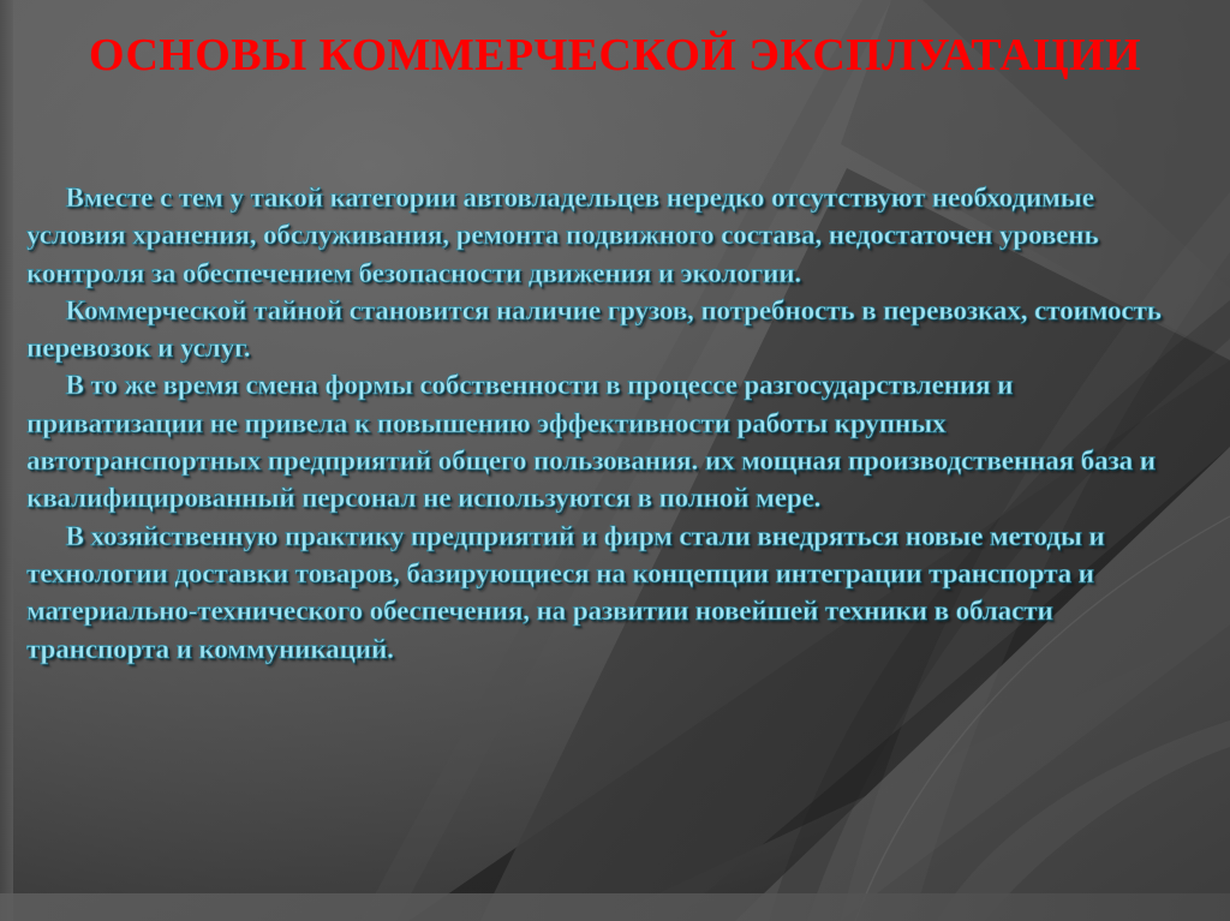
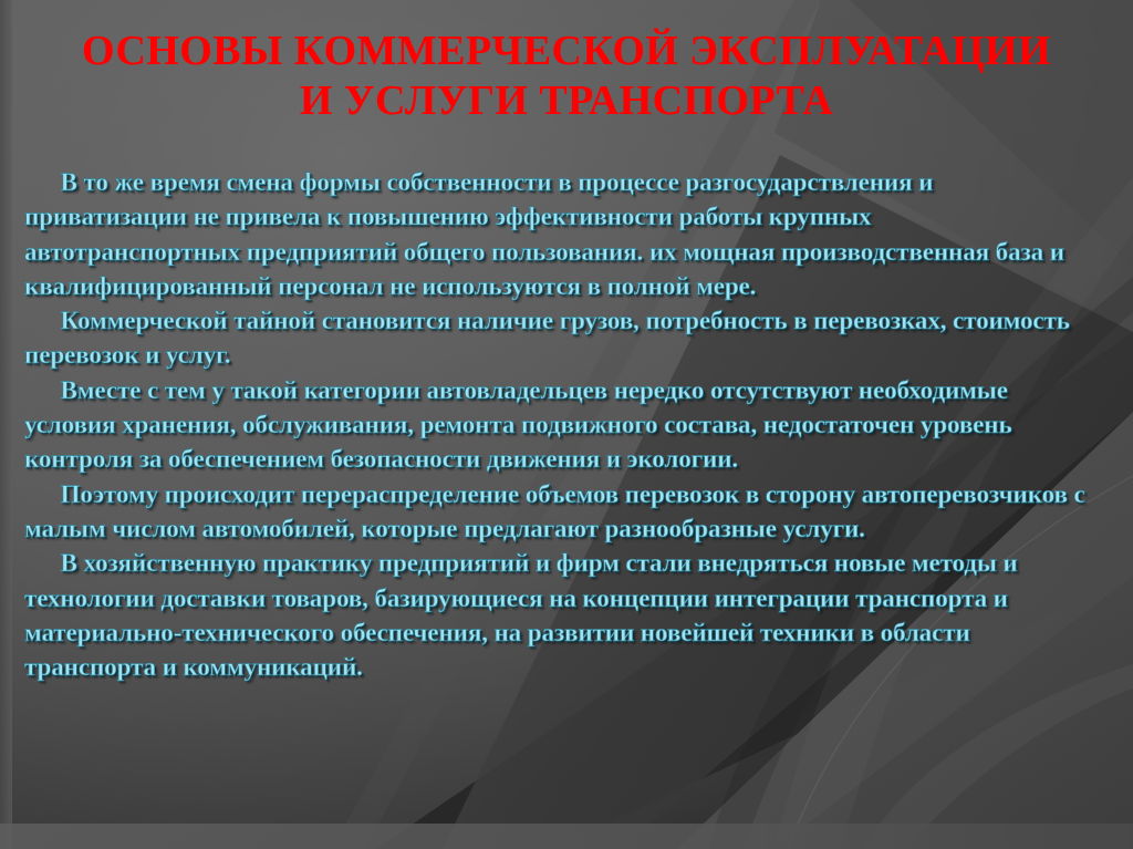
  ОСНОВЫ КОММЕРЧЕСКОЙ ЭКСПЛУАТАЦИИ
+ И УСЛУГИ ТРАНСПОРТА
- Вместе с тем у такой категории автовладельцев нередко отсутствуют необходимые условия хранения, обслуживания, ремонта подвижного состава, недостаточен уровень контроля за обеспечением безопасности движения и экологии.
+ В то же время смена формы собственности в процессе разгосударствления и приватизации не привела к повышению эффективности работы крупных автотранспортных предприятий общего пользования. их мощная производственная база и квалифицированный персонал не используются в полной мере.
  Коммерческой тайной становится наличие грузов, потребность в перевозках, стоимость перевозок и услуг.
- В то же время смена формы собственности в процессе разгосударствления и приватизации не привела к повышению эффективности работы крупных автотранспортных предприятий общего пользования. их мощная производственная база и квалифицированный персонал не используются в полной мере.
+ Вместе с тем у такой категории автовладельцев нередко отсутствуют необходимые условия хранения, обслуживания, ремонта подвижного состава, недостаточен уровень контроля за обеспечением безопасности движения и экологии.
+ Поэтому происходит перераспределение объемов перевозок в сторону автоперевозчиков с малым числом автомобилей, которые предлагают разнообразные услуги.
  В хозяйственную практику предприятий и фирм стали внедряться новые методы и технологии доставки товаров, базирующиеся на концепции интеграции транспорта и материально-технического обеспечения, на развитии новейшей техники в области транспорта и коммуникаций.
